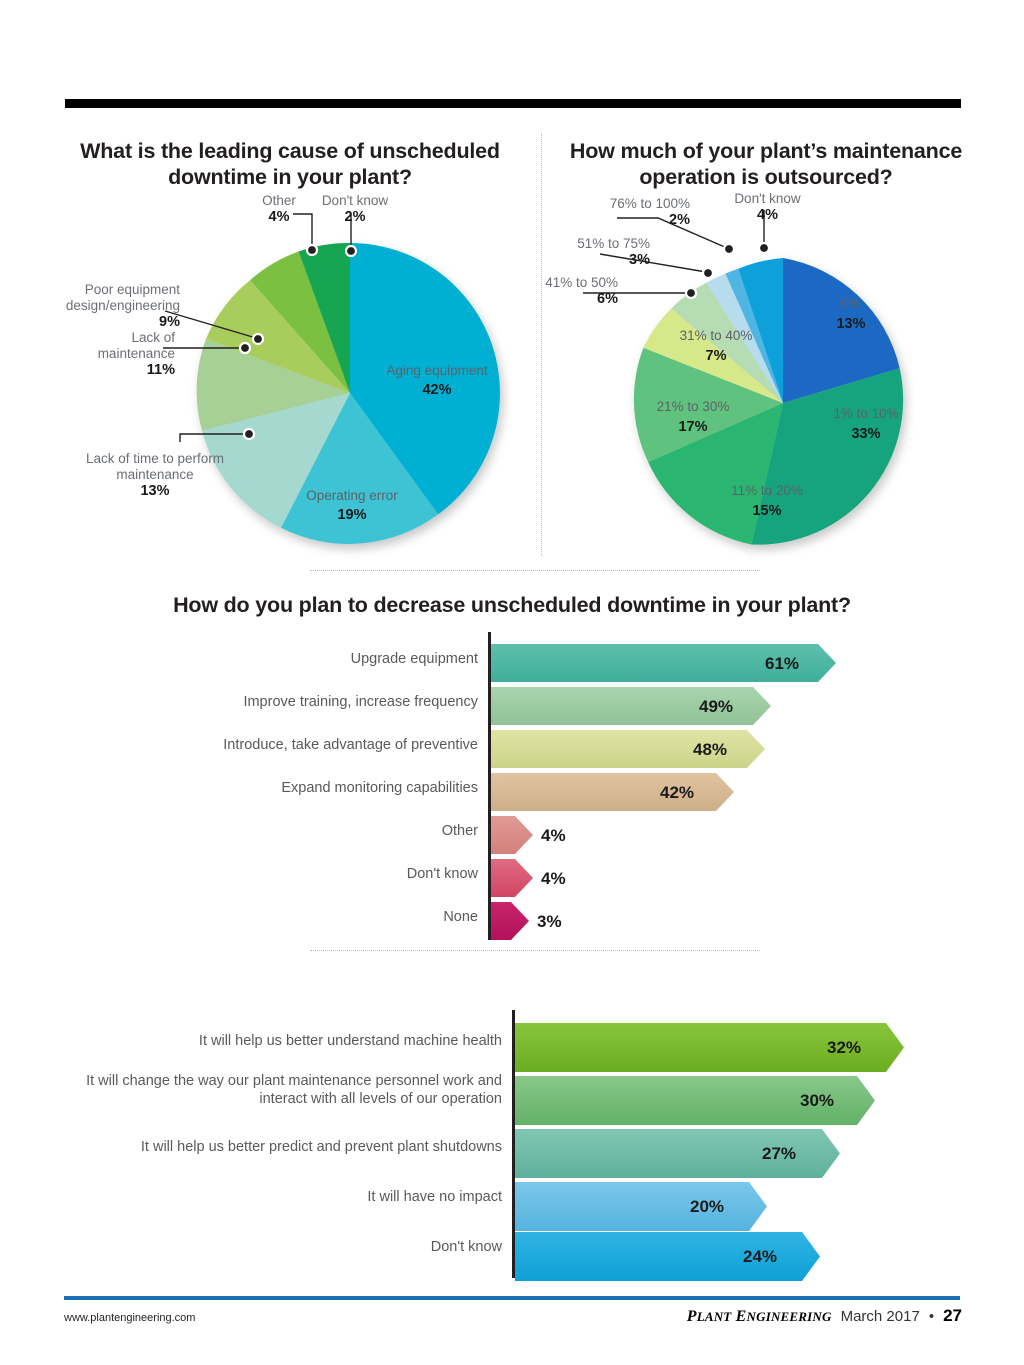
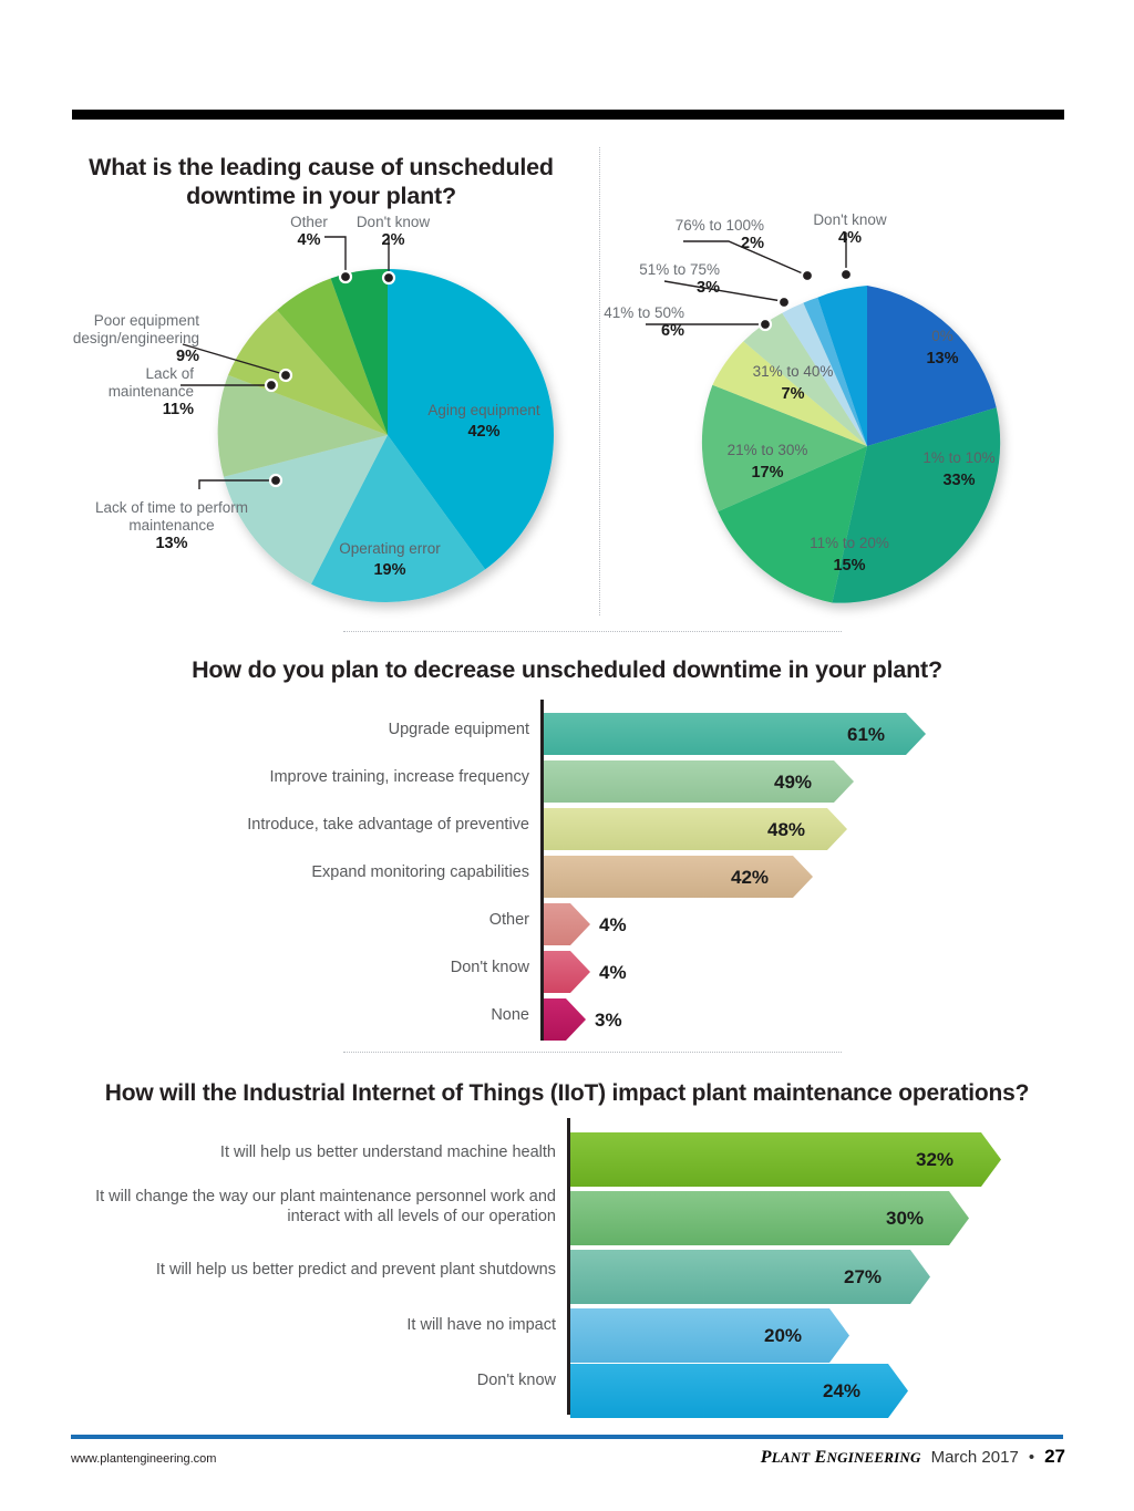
  What is the leading cause of unscheduled downtime in your plant?
  Aging equipment
  42%
  Operating error
  19%
  Lack of maintenance
  11%
  Poor equipment design/engineering
  9%
  Lack of time to perform maintenance
  13%
  Other
  4%
  Don't know
  2%
- How much of your plant’s maintenance operation is outsourced?
  0%
  13%
  1% to 10%
  33%
  11% to 20%
  15%
  21% to 30%
  17%
  31% to 40%
  7%
  76% to 100%
  2%
  Don't know
  4%
  51% to 75%
  3%
  41% to 50%
  6%
  How do you plan to decrease unscheduled downtime in your plant?
  Upgrade equipment
  61%
  Improve training, increase frequency
  49%
  Introduce, take advantage of preventive
  48%
  Expand monitoring capabilities
  42%
  Other
  4%
  Don't know
  4%
  None
  3%
+ How will the Industrial Internet of Things (IIoT) impact plant maintenance operations?
  It will help us better understand machine health
  32%
  It will change the way our plant maintenance personnel work and interact with all levels of our operation
  30%
  It will help us better predict and prevent plant shutdowns
  27%
  It will have no impact
  20%
  Don't know
  24%
  www.plantengineering.com
  PLANT ENGINEERING
  March 2017
  •
  27
